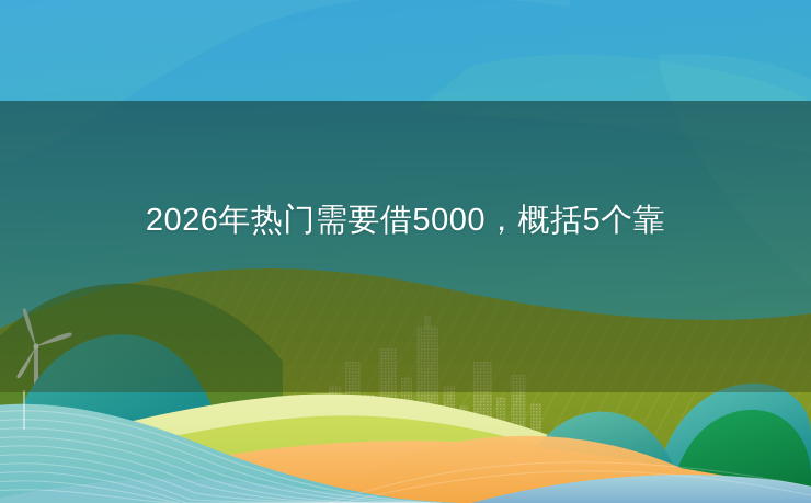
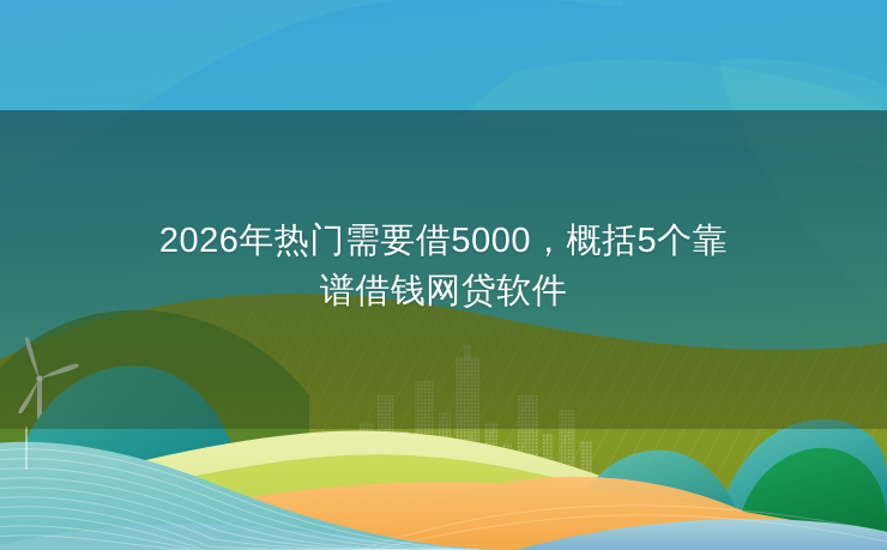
  2026年热门需要借5000，概括5个靠
+ 谱借钱网贷软件
